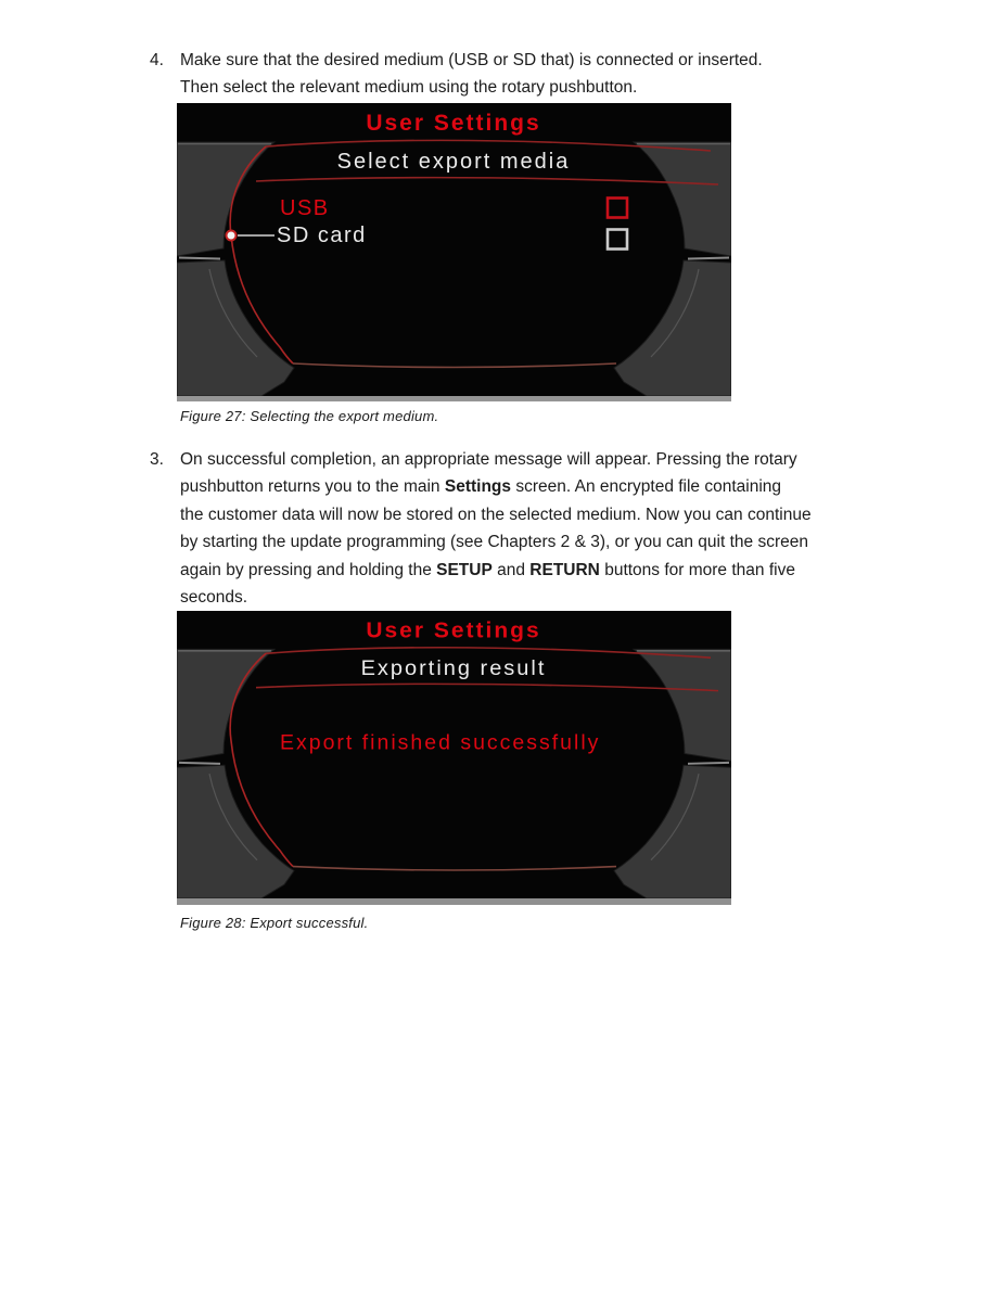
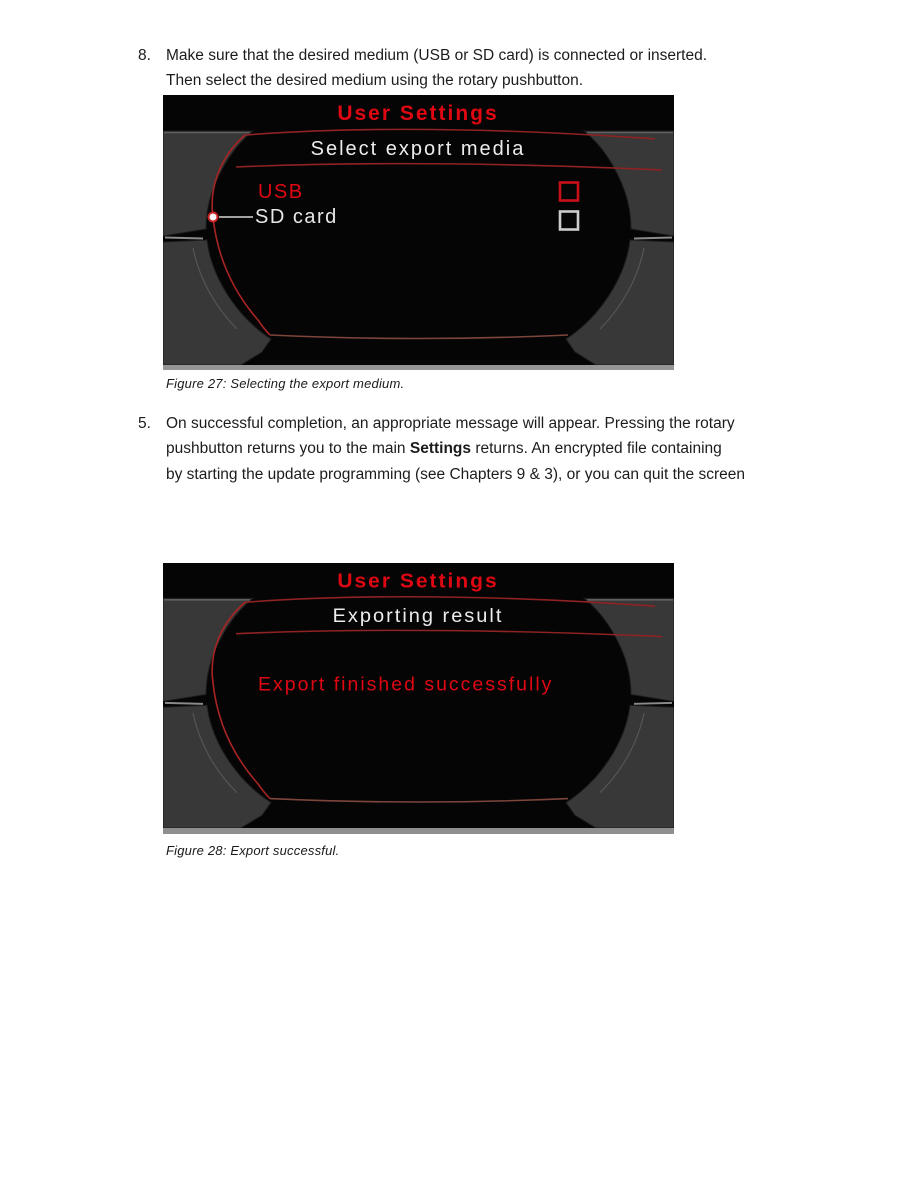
- 4.
+ 8.
- Make sure that the desired medium (USB or SD that) is connected or inserted.
+ Make sure that the desired medium (USB or SD card) is connected or inserted.
- Then select the relevant medium using the rotary pushbutton.
+ Then select the desired medium using the rotary pushbutton.
  User Settings
  Select export media
  USB
  SD card
  Figure 27: Selecting the export medium.
- 3.
+ 5.
  On successful completion, an appropriate message will appear. Pressing the rotary
- pushbutton returns you to the main Settings screen. An encrypted file containing
+ pushbutton returns you to the main Settings returns. An encrypted file containing
- the customer data will now be stored on the selected medium. Now you can continue
- by starting the update programming (see Chapters 2 & 3), or you can quit the screen
+ by starting the update programming (see Chapters 9 & 3), or you can quit the screen
- again by pressing and holding the SETUP and RETURN buttons for more than five
- seconds.
  User Settings
  Exporting result
  Export finished successfully
  Figure 28: Export successful.
